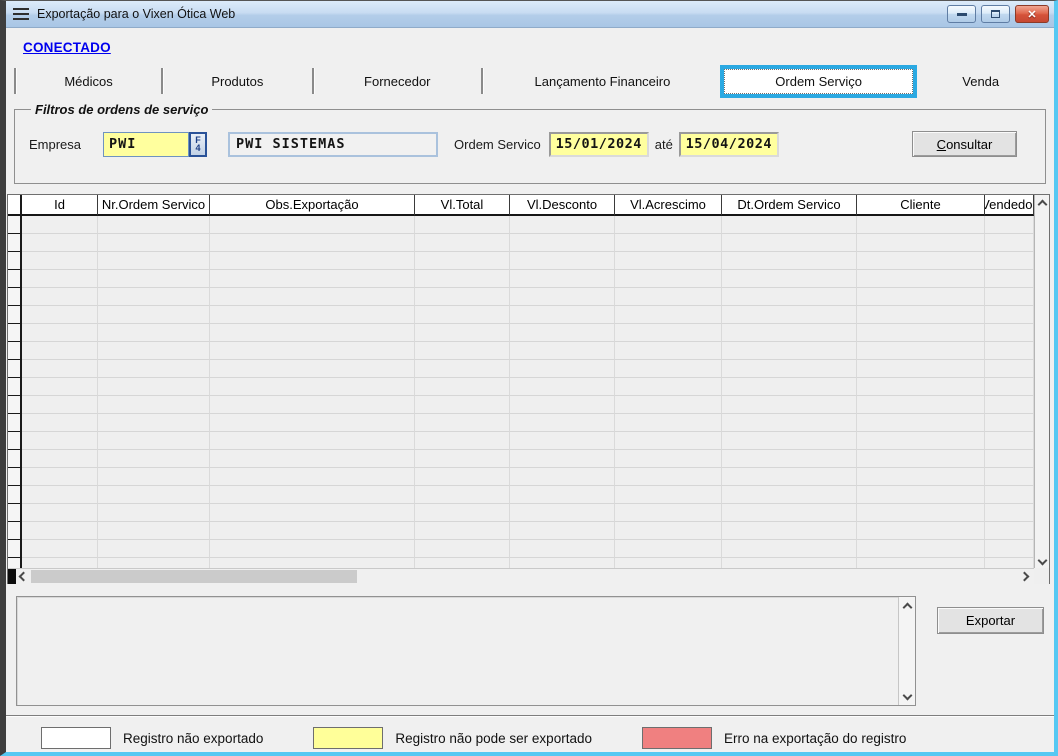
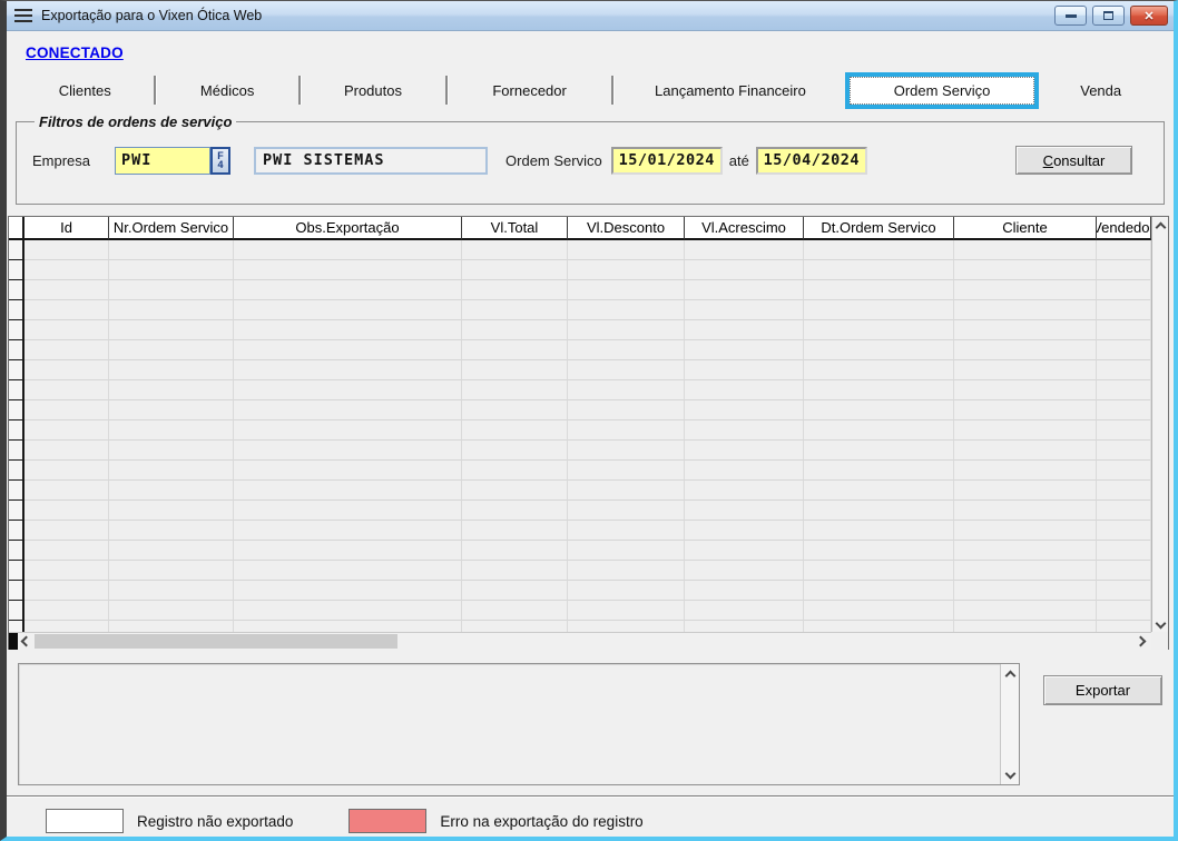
  Exportação para o Vixen Ótica Web
  ✕
  CONECTADO
+ Clientes
  Médicos
  Produtos
  Fornecedor
  Lançamento Financeiro
  Ordem Serviço
  Venda
  Filtros de ordens de serviço
  Empresa
  PWI
  F
  4
  PWI SISTEMAS
  Ordem Servico
  15/01/2024
  até
  15/04/2024
  Consultar
  Id
  Nr.Ordem Servico
  Obs.Exportação
  Vl.Total
  Vl.Desconto
  Vl.Acrescimo
  Dt.Ordem Servico
  Cliente
  Vendedo
  Exportar
  Registro não exportado
- Registro não pode ser exportado
  Erro na exportação do registro
